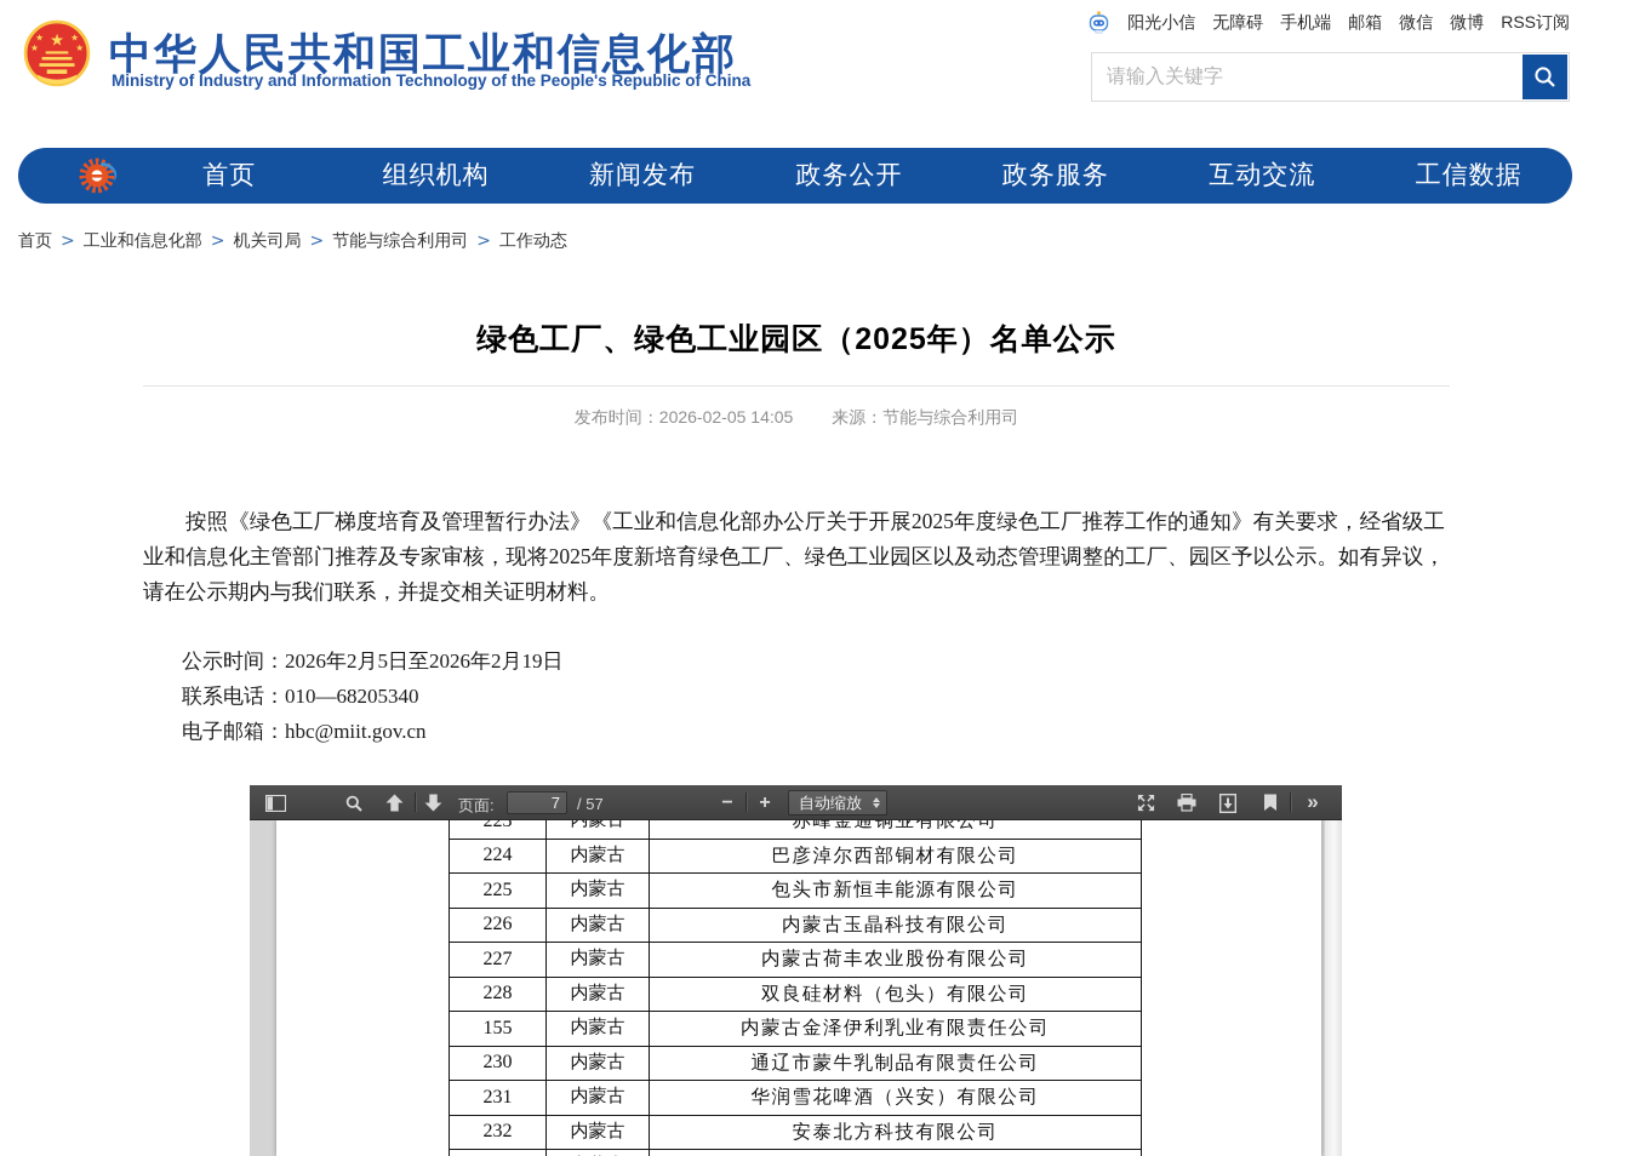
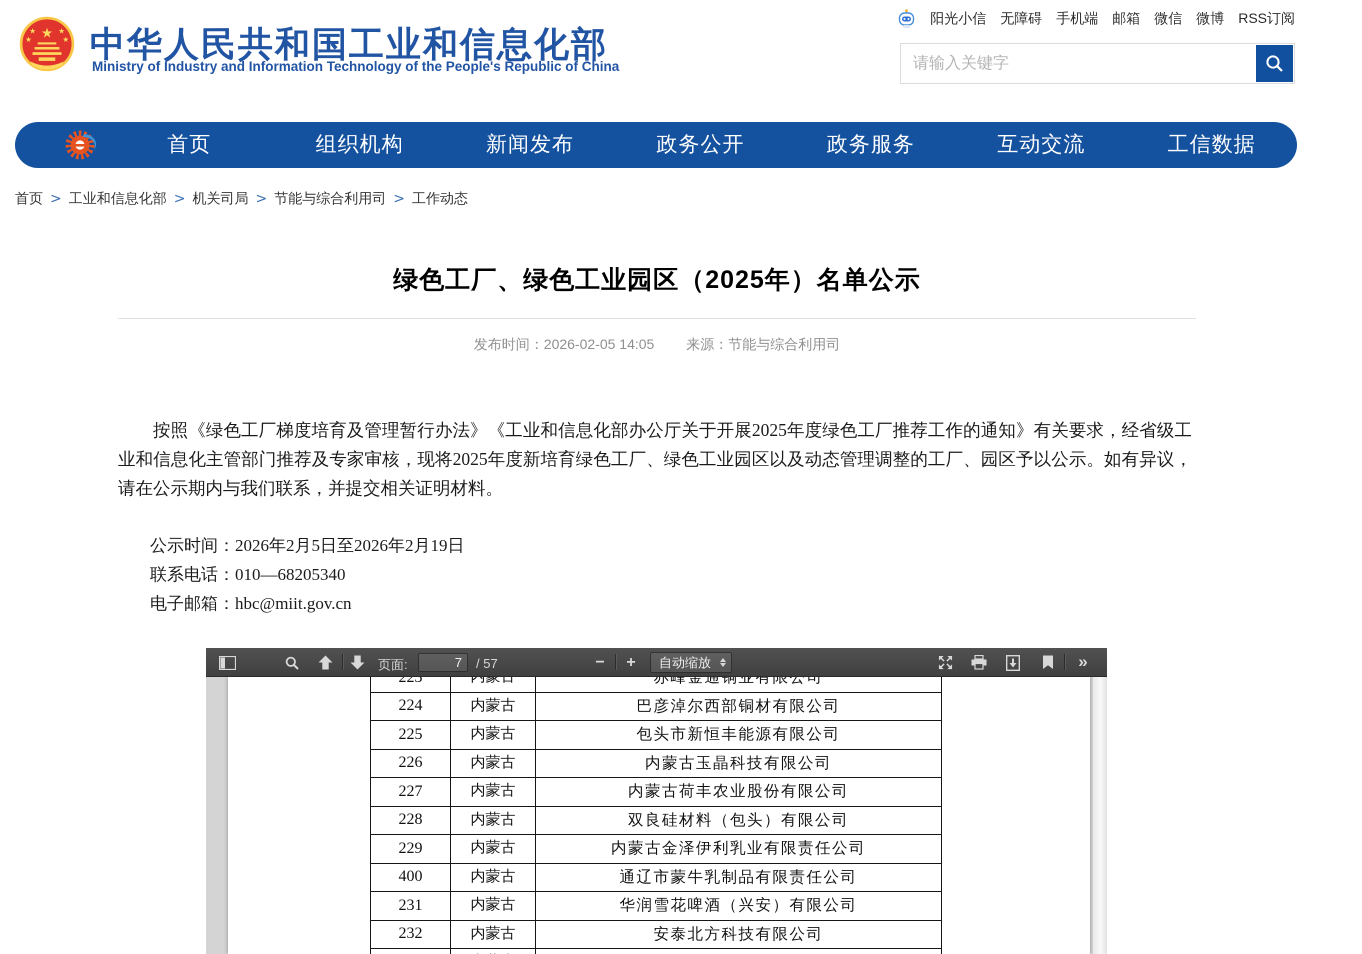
  ★
  ★
  ★
  ★
  ★
  中华人民共和国工业和信息化部
  Ministry of Industry and Information Technology of the People's Republic of China
  阳光小信
  无障碍
  手机端
  邮箱
  微信
  微博
  RSS订阅
  请输入关键字
  首页
  组织机构
  新闻发布
  政务公开
  政务服务
  互动交流
  工信数据
  首页 > 工业和信息化部 > 机关司局 > 节能与综合利用司 > 工作动态
  绿色工厂、绿色工业园区（2025年）名单公示
  发布时间：2026-02-05 14:05 来源：节能与综合利用司
  按照《绿色工厂梯度培育及管理暂行办法》《工业和信息化部办公厅关于开展2025年度绿色工厂推荐工作的通知》有关要求，经省级工业和信息化主管部门推荐及专家审核，现将2025年度新培育绿色工厂、绿色工业园区以及动态管理调整的工厂、园区予以公示。如有异议，请在公示期内与我们联系，并提交相关证明材料。
  公示时间：2026年2月5日至2026年2月19日
  联系电话：010—68205340
  电子邮箱：hbc@miit.gov.cn
  页面:
  7
  / 57
  −
  +
  自动缩放
  »
  223	内蒙古	赤峰金通铜业有限公司
  224	内蒙古	巴彦淖尔西部铜材有限公司
  225	内蒙古	包头市新恒丰能源有限公司
  226	内蒙古	内蒙古玉晶科技有限公司
  227	内蒙古	内蒙古荷丰农业股份有限公司
  228	内蒙古	双良硅材料（包头）有限公司
- 155	内蒙古	内蒙古金泽伊利乳业有限责任公司
+ 229	内蒙古	内蒙古金泽伊利乳业有限责任公司
- 230	内蒙古	通辽市蒙牛乳制品有限责任公司
+ 400	内蒙古	通辽市蒙牛乳制品有限责任公司
  231	内蒙古	华润雪花啤酒（兴安）有限公司
  232	内蒙古	安泰北方科技有限公司
